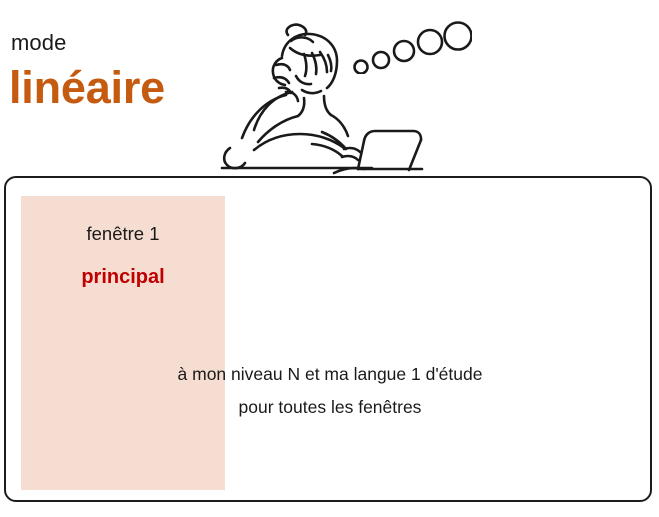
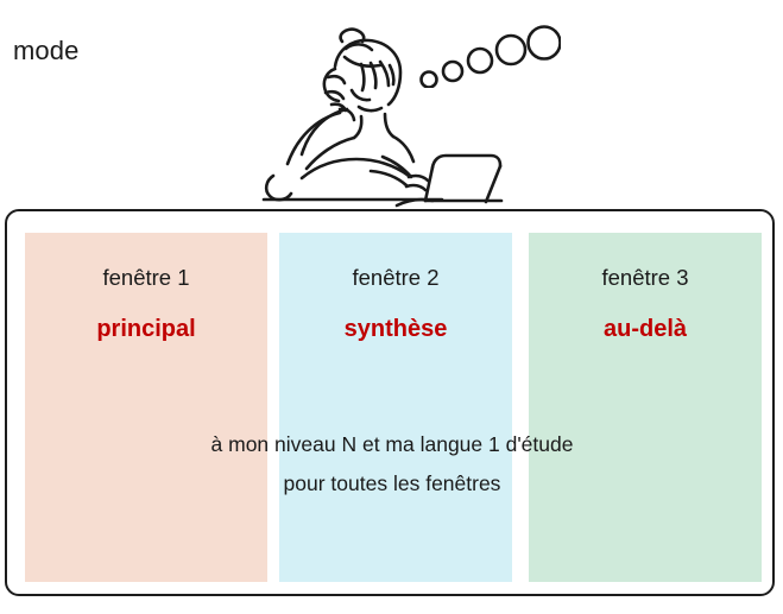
  mode
- linéaire
  fenêtre 1
  principal
+ fenêtre 2
+ synthèse
+ fenêtre 3
+ au-delà
  à mon niveau N et ma langue 1 d'étude
  pour toutes les fenêtres
